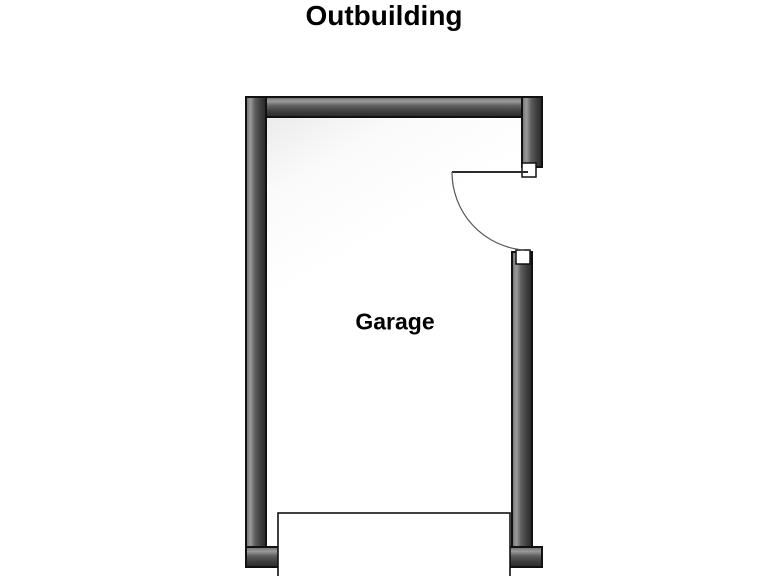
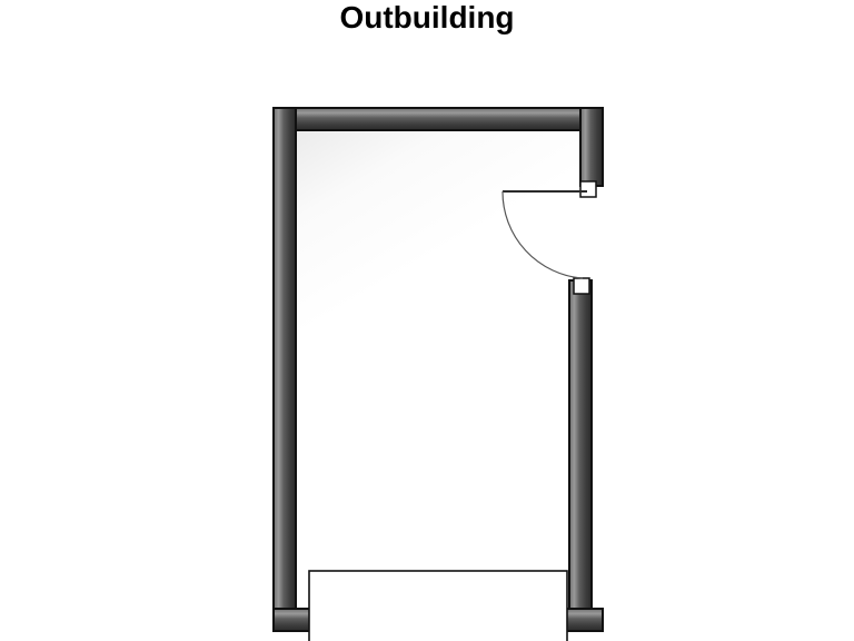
  Outbuilding
- Garage
